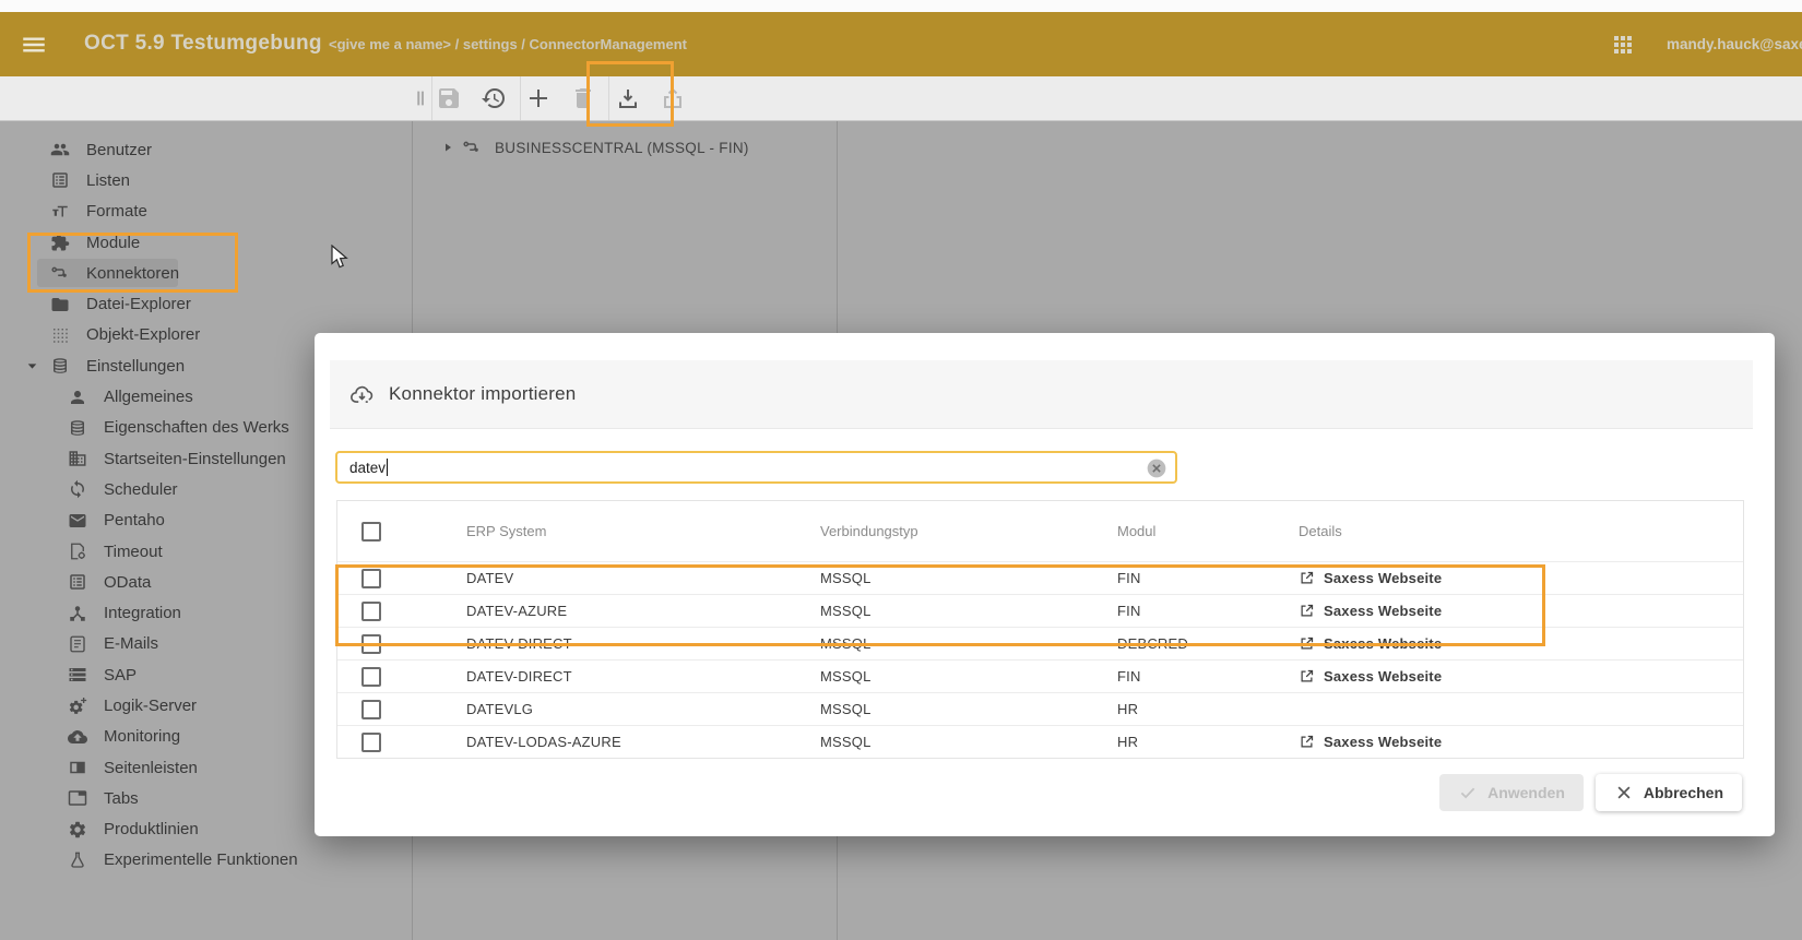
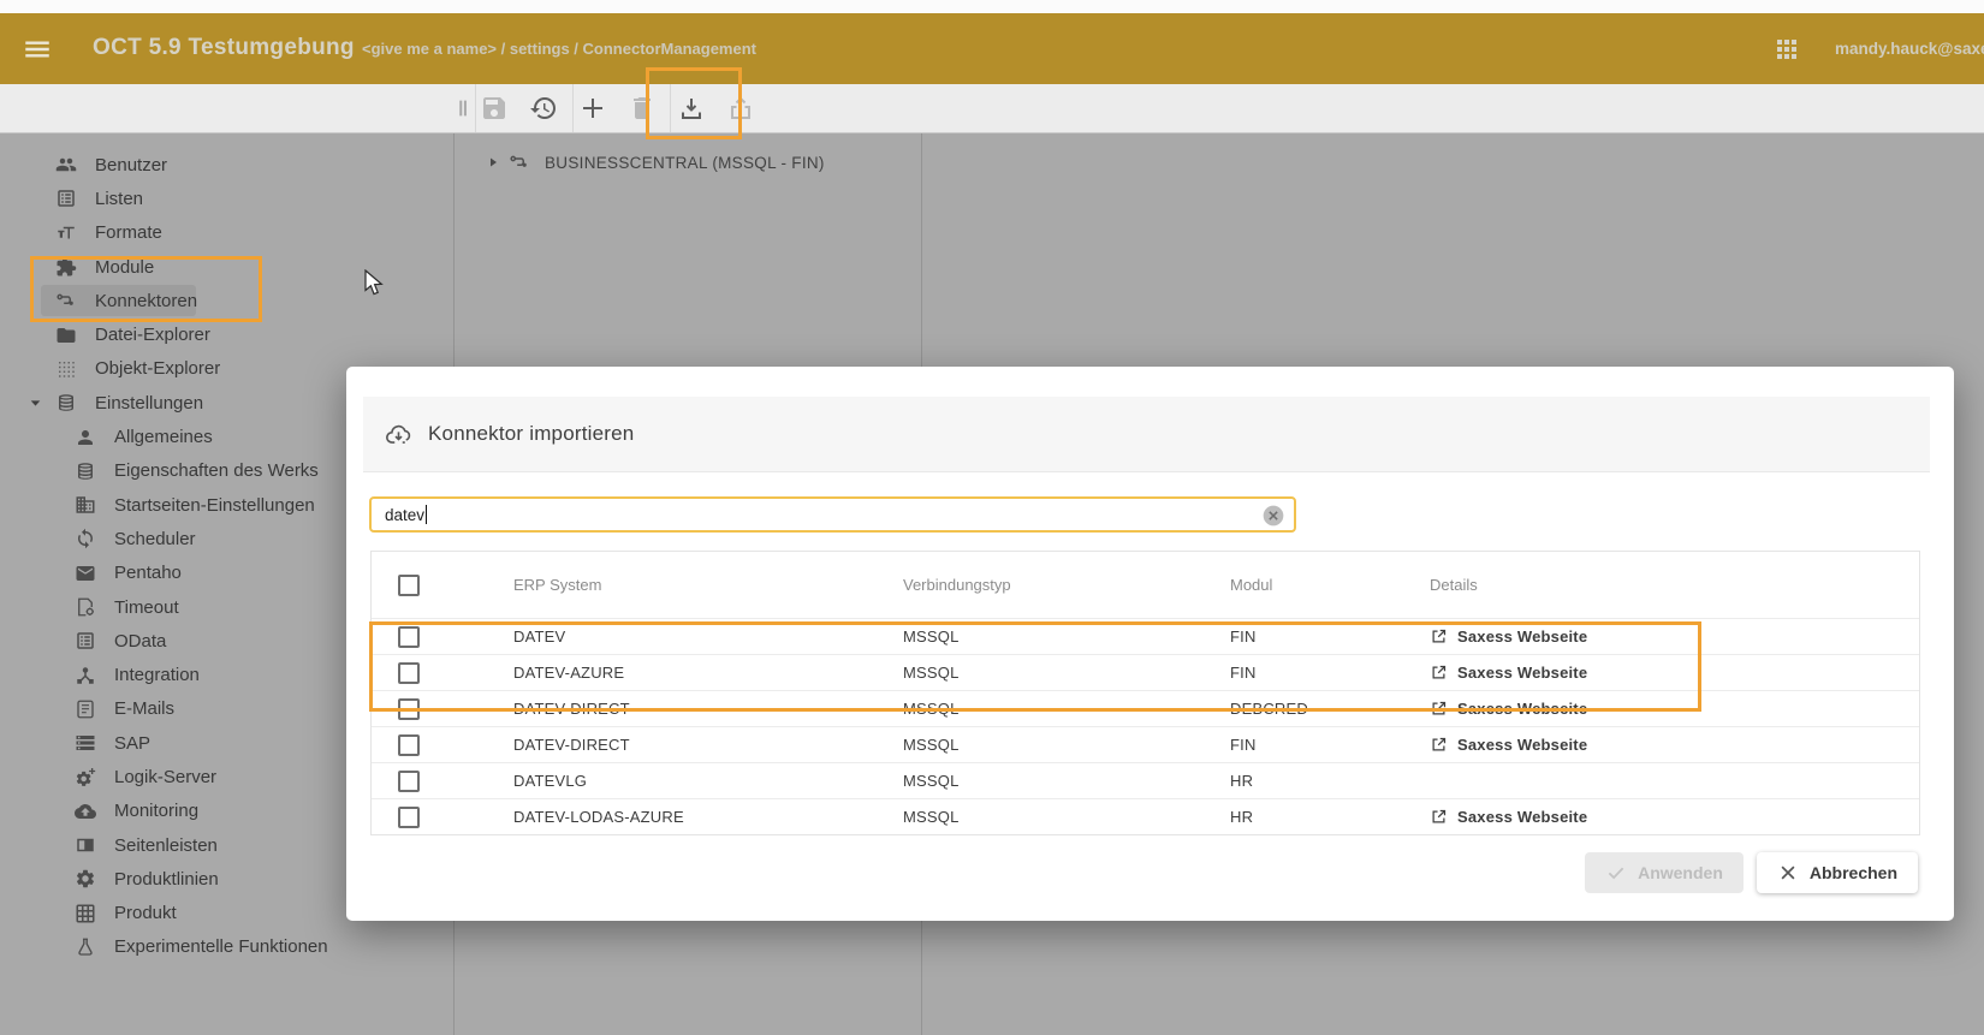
  OCT 5.9 Testumgebung
  <give me a name> / settings / ConnectorManagement
  mandy.hauck@sax
  Benutzer
  Listen
  Formate
  Module
  Konnektoren
  Datei-Explorer
  Objekt-Explorer
  Einstellungen
  Allgemeines
  Eigenschaften des Werks
  Startseiten-Einstellungen
  Scheduler
  Pentaho
  Timeout
  OData
  Integration
  E-Mails
  SAP
  Logik-Server
  Monitoring
  Seitenleisten
- Tabs
  Produktlinien
+ Produkt
  Experimentelle Funktionen
  BUSINESSCENTRAL (MSSQL - FIN)
  Konnektor importieren
  datev
  ERP System
  Verbindungstyp
  Modul
  Details
  DATEV
  MSSQL
  FIN
  Saxess Webseite
  DATEV-AZURE
  MSSQL
  FIN
  Saxess Webseite
  DATEV-DIRECT
  MSSQL
  DEBCRED
  Saxess Webseite
  DATEV-DIRECT
  MSSQL
  FIN
  Saxess Webseite
  DATEVLG
  MSSQL
  HR
  DATEV-LODAS-AZURE
  MSSQL
  HR
  Saxess Webseite
  Anwenden
  Abbrechen
